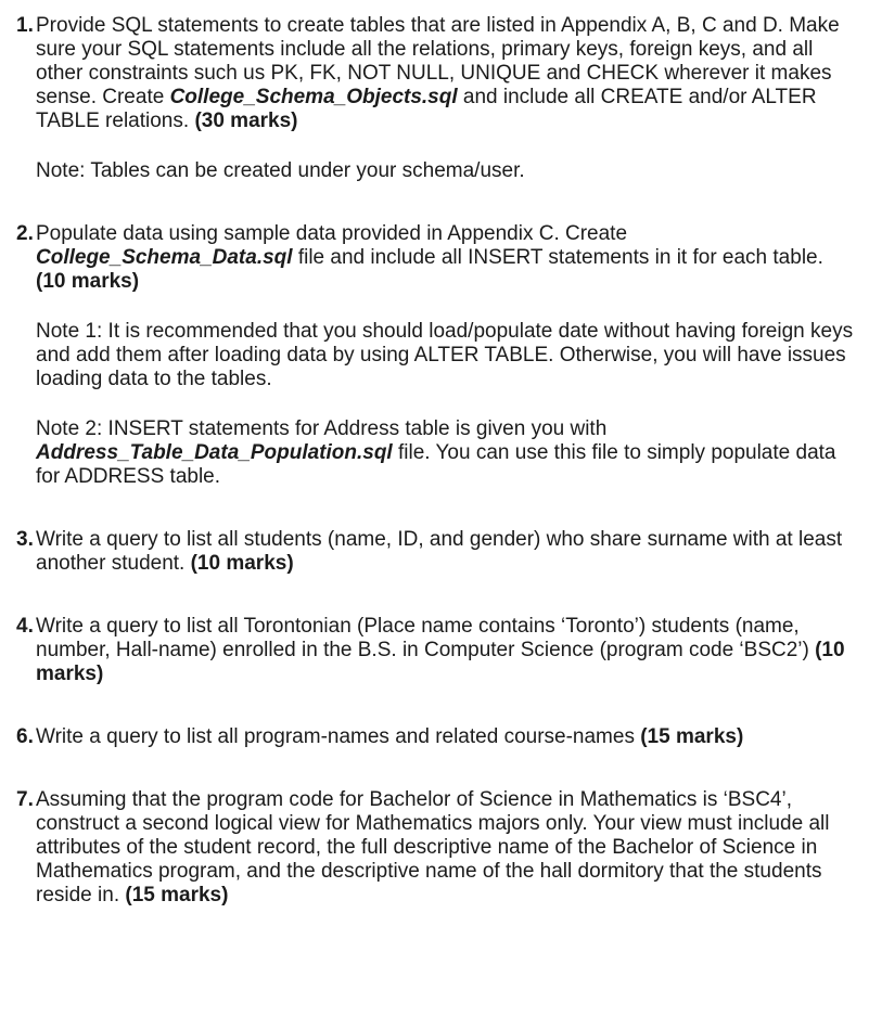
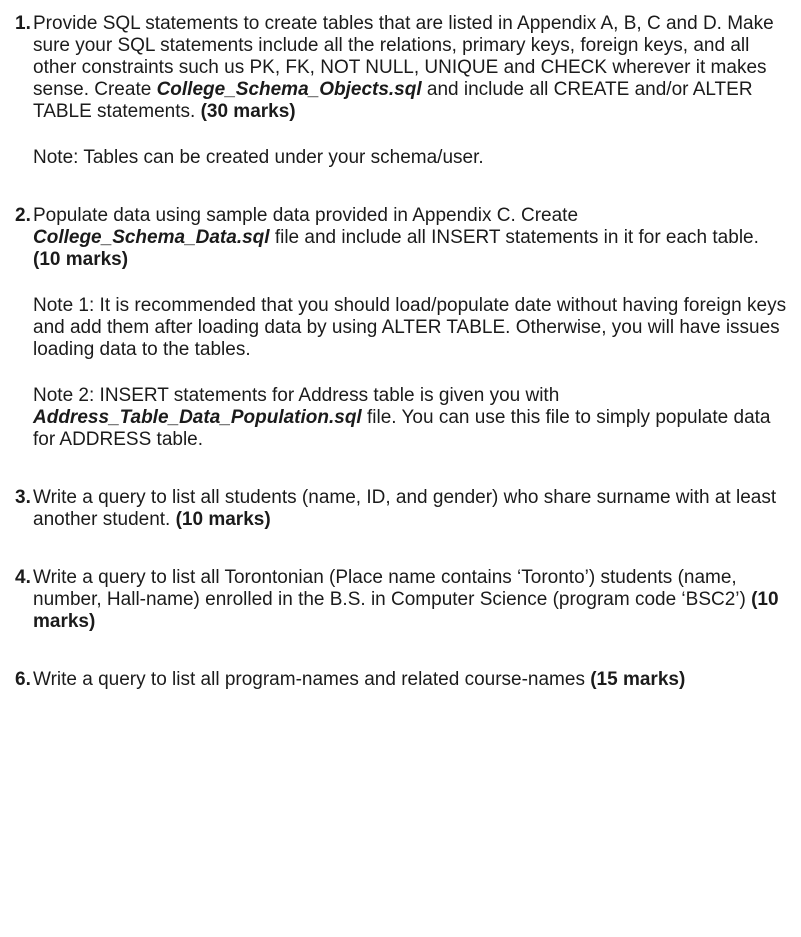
  1.
- Provide SQL statements to create tables that are listed in Appendix A, B, C and D. Make sure your SQL statements include all the relations, primary keys, foreign keys, and all other constraints such us PK, FK, NOT NULL, UNIQUE and CHECK wherever it makes sense. Create College_Schema_Objects.sql and include all CREATE and/or ALTER TABLE relations. (30 marks)
+ Provide SQL statements to create tables that are listed in Appendix A, B, C and D. Make sure your SQL statements include all the relations, primary keys, foreign keys, and all other constraints such us PK, FK, NOT NULL, UNIQUE and CHECK wherever it makes sense. Create College_Schema_Objects.sql and include all CREATE and/or ALTER TABLE statements. (30 marks)
  Note: Tables can be created under your schema/user.
  2.
  Populate data using sample data provided in Appendix C. Create College_Schema_Data.sql file and include all INSERT statements in it for each table. (10 marks)
  Note 1: It is recommended that you should load/populate date without having foreign keys and add them after loading data by using ALTER TABLE. Otherwise, you will have issues loading data to the tables.
  Note 2: INSERT statements for Address table is given you with Address_Table_Data_Population.sql file. You can use this file to simply populate data for ADDRESS table.
  3.
  Write a query to list all students (name, ID, and gender) who share surname with at least another student. (10 marks)
  4.
  Write a query to list all Torontonian (Place name contains ‘Toronto’) students (name, number, Hall-name) enrolled in the B.S. in Computer Science (program code ‘BSC2’) (10 marks)
  6.
  Write a query to list all program-names and related course-names (15 marks)
- 7.
- Assuming that the program code for Bachelor of Science in Mathematics is ‘BSC4’, construct a second logical view for Mathematics majors only. Your view must include all attributes of the student record, the full descriptive name of the Bachelor of Science in Mathematics program, and the descriptive name of the hall dormitory that the students reside in. (15 marks)
